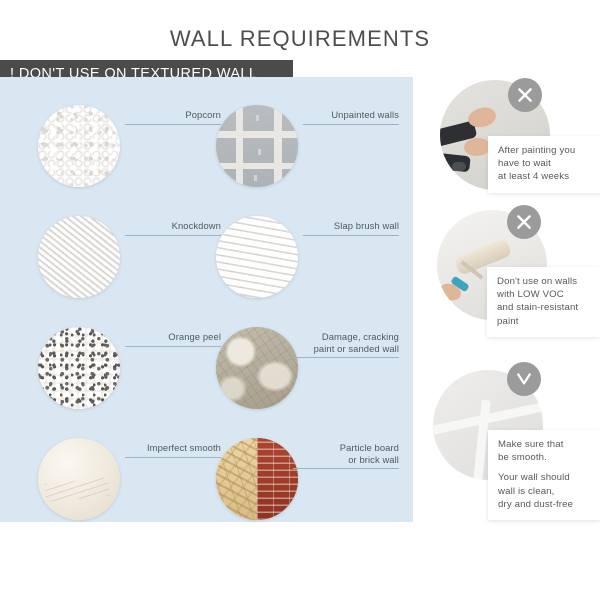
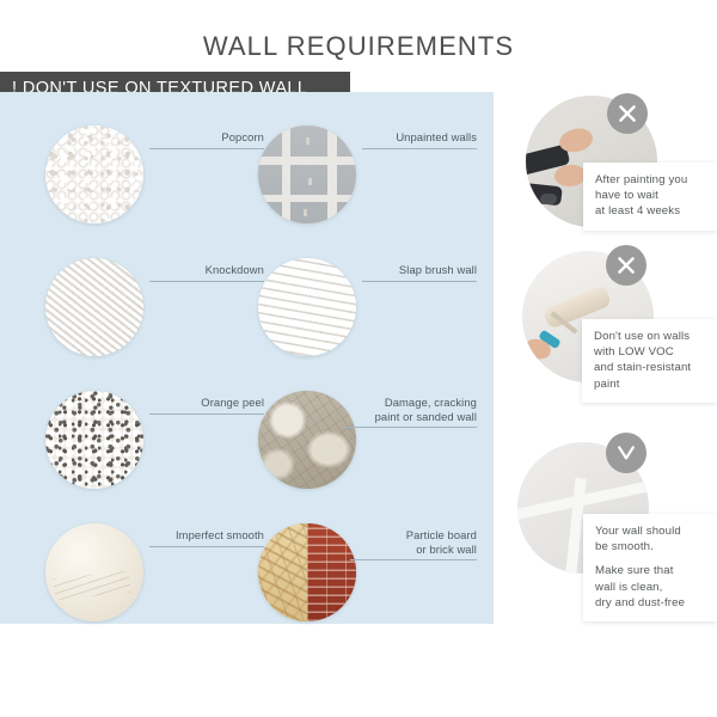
  WALL REQUIREMENTS
  ! DON'T USE ON TEXTURED WALL
  Popcorn
  Unpainted walls
  Knockdown
  Slap brush wall
  Orange peel
  Damage, cracking
  paint or sanded wall
  Imperfect smoot
  Particle board
  or brick wall
  After painting you
  have to wait
  at least 4 weeks
  Don't use on walls
  with LOW VOC
  and stain-resistant
  paint
- Make sure that
+ Your wall should
  be smooth.
- Your wall should
+ Make sure that
  wall is clean,
  dry and dust-free
